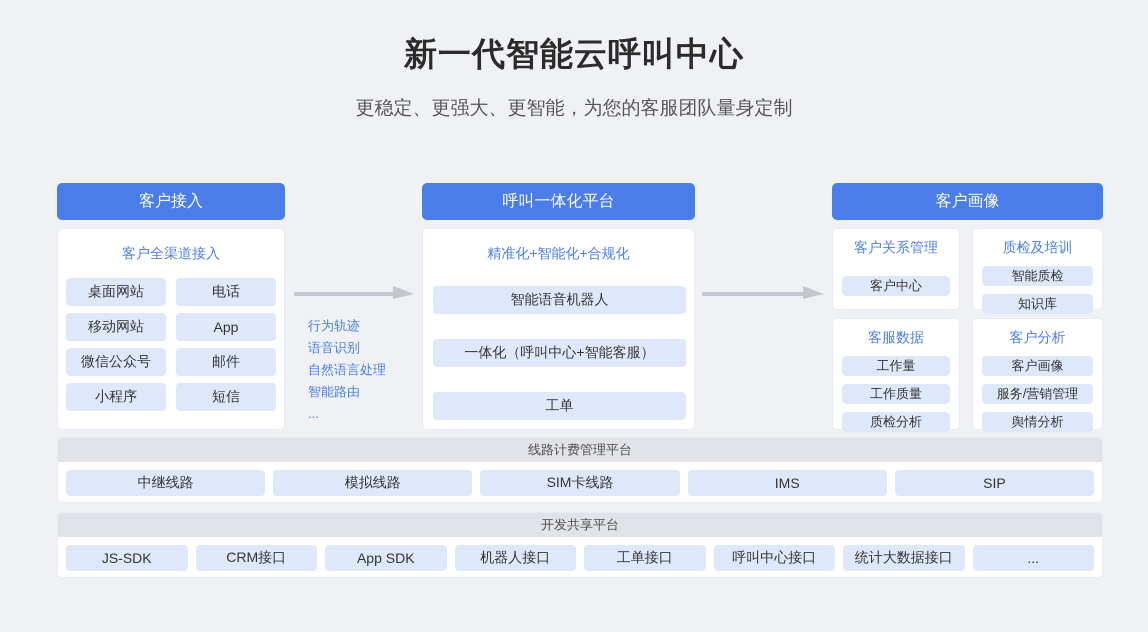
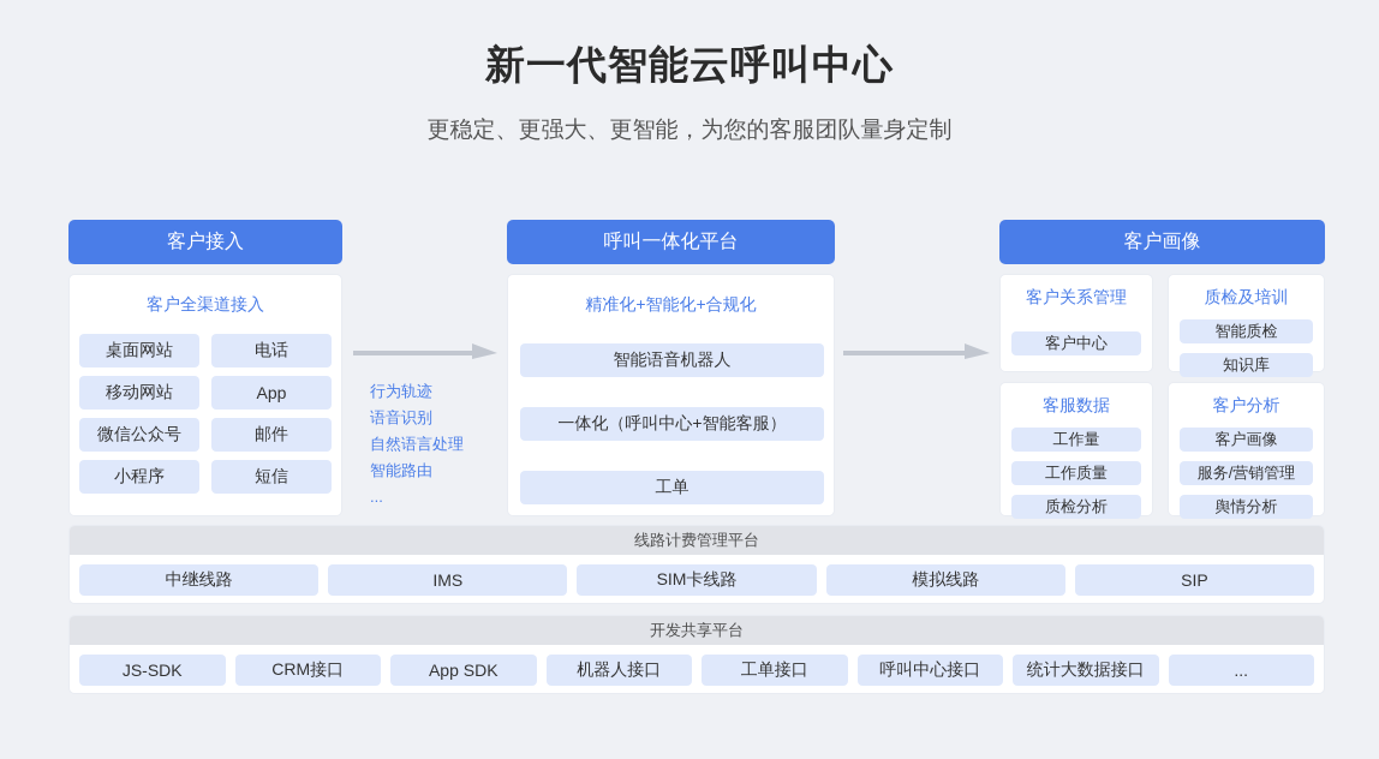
  新一代智能云呼叫中心
  更稳定、更强大、更智能，为您的客服团队量身定制
  客户接入
  呼叫一体化平台
  客户画像
  客户全渠道接入
  桌面网站
  电话
  移动网站
  App
  微信公众号
  邮件
  小程序
  短信
  行为轨迹
  语音识别
  自然语言处理
  智能路由
  ...
  精准化+智能化+合规化
  智能语音机器人
  一体化（呼叫中心+智能客服）
  工单
  客户关系管理
  客户中心
  质检及培训
  智能质检
  知识库
  客服数据
  工作量
  工作质量
  质检分析
  客户分析
  客户画像
  服务/营销管理
  舆情分析
  线路计费管理平台
  中继线路
- 模拟线路
+ IMS
  SIM卡线路
- IMS
+ 模拟线路
  SIP
  开发共享平台
  JS-SDK
  CRM接口
  App SDK
  机器人接口
  工单接口
  呼叫中心接口
  统计大数据接口
  ...
